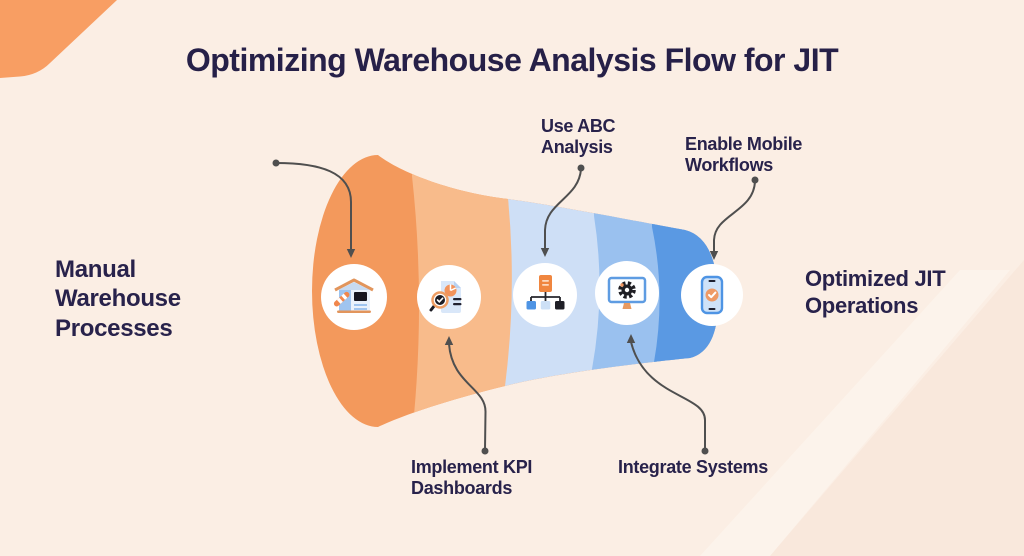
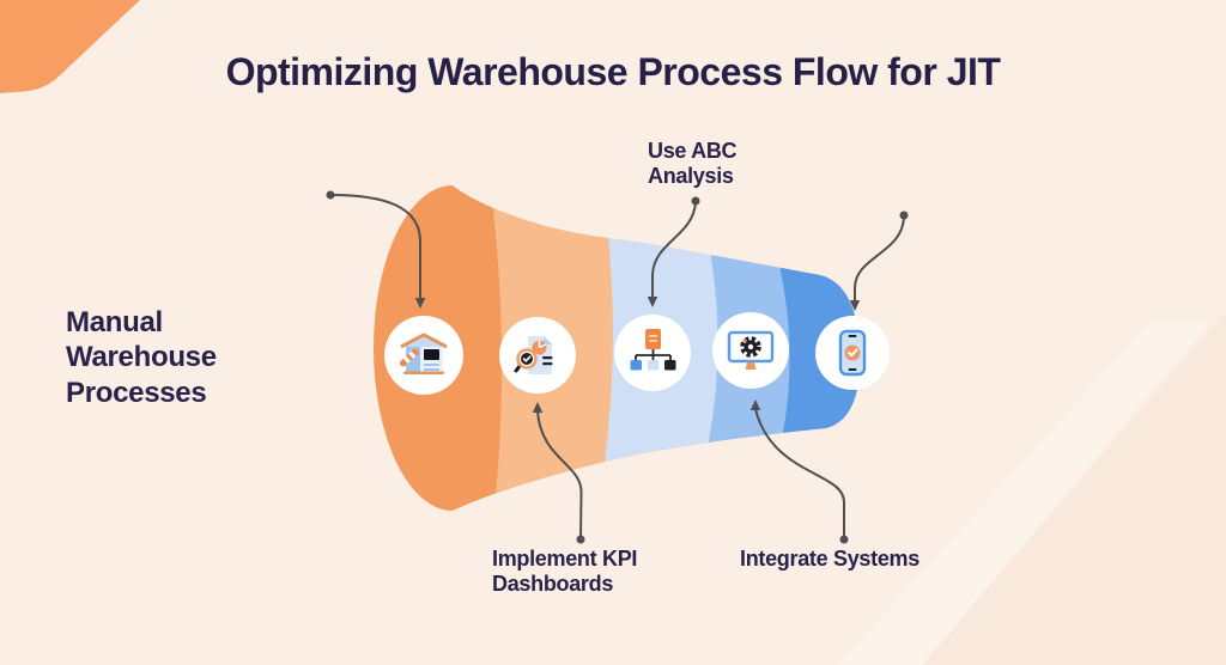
- Optimizing Warehouse Analysis Flow for JIT
+ Optimizing Warehouse Process Flow for JIT
  Implement KPI Dashboards
  Use ABC Analysis
  Integrate Systems
- Enable Mobile Workflows
  Manual Warehouse Processes
- Optimized JIT Operations
